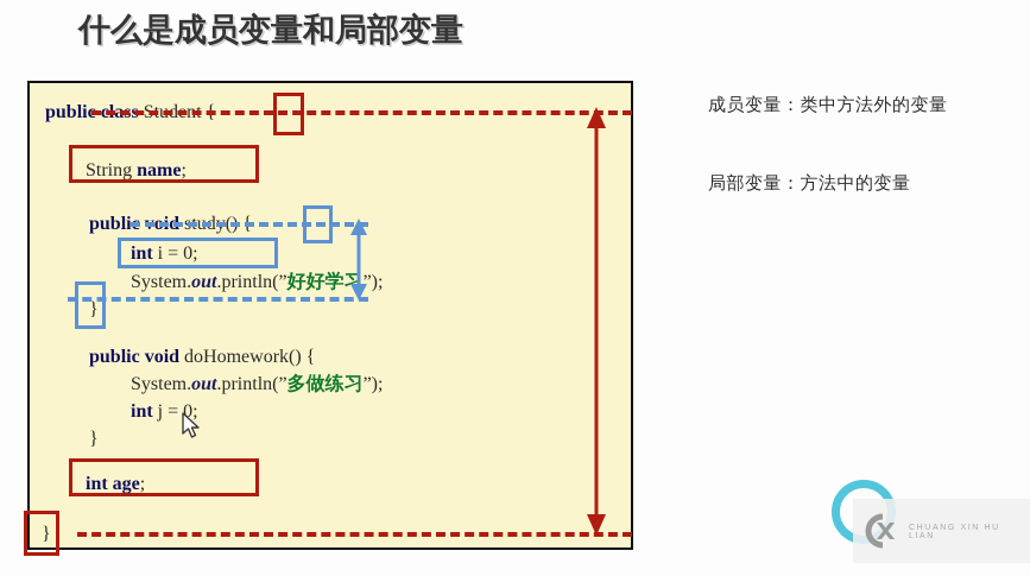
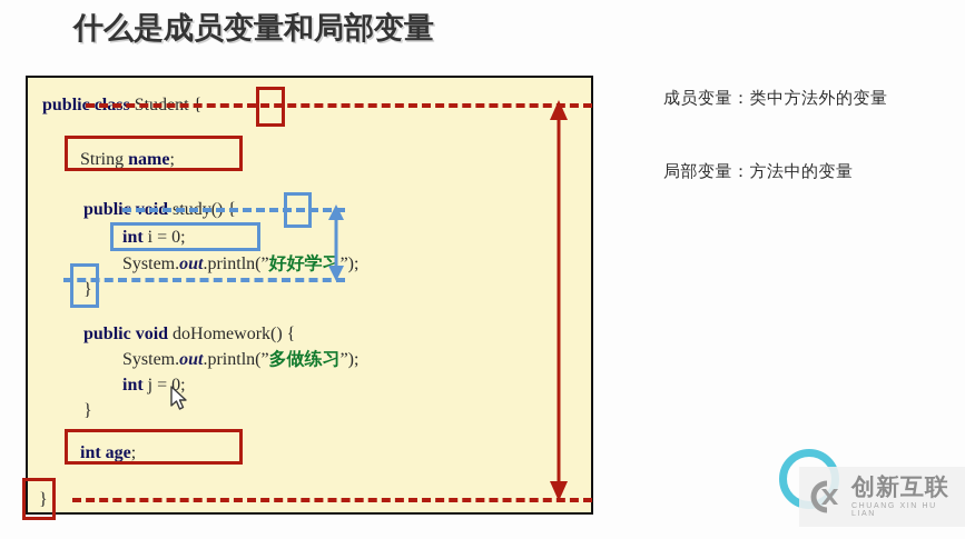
  什么是成员变量和局部变量
  public class Student {
  String name;
  public void study() {
  int i = 0;
  System.out.println(”好好学习”);
  }
  public void doHomework() {
  System.out.println(”多做练习”);
  int j = 0;
  }
  int age;
  }
  成员变量：类中方法外的变量
  局部变量：方法中的变量
+ 创新互联
